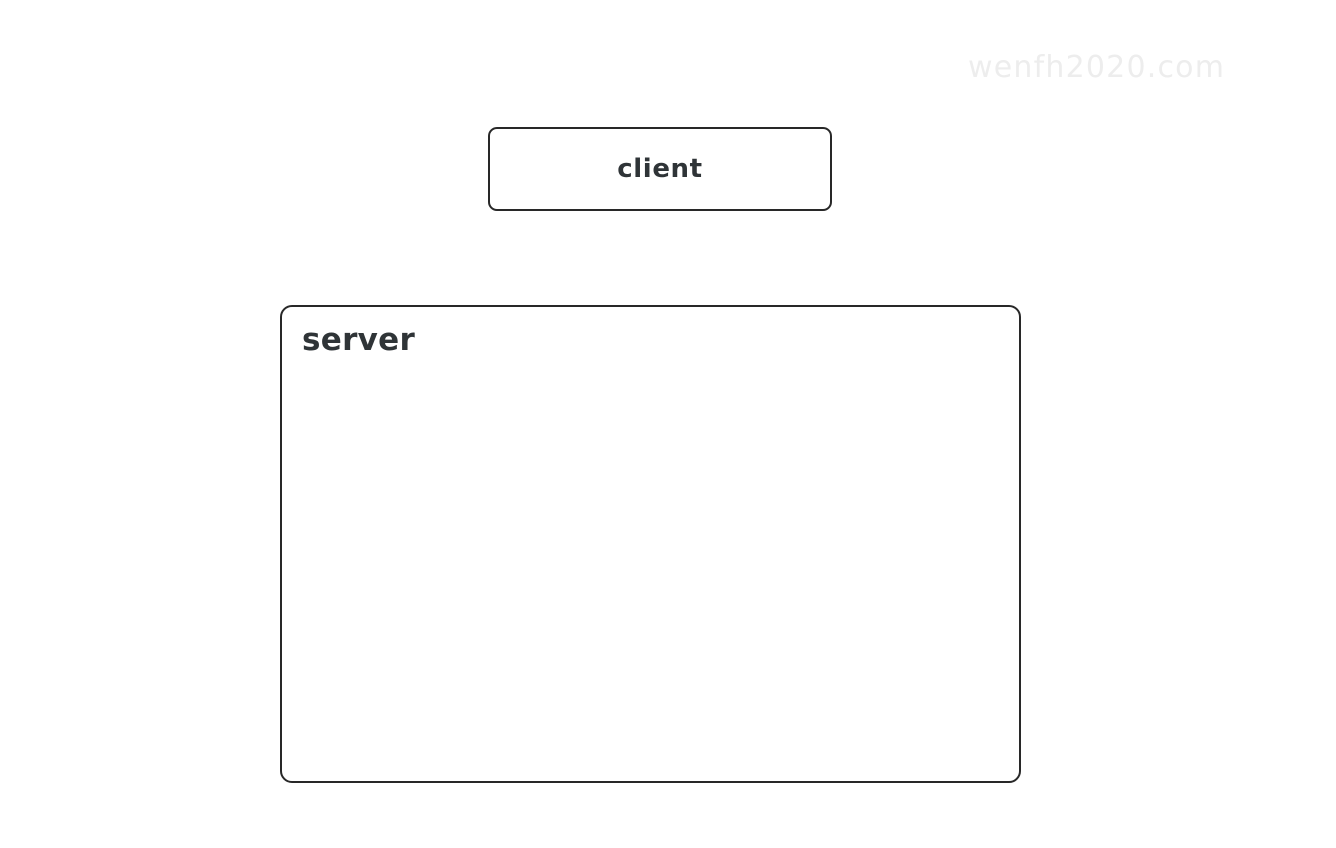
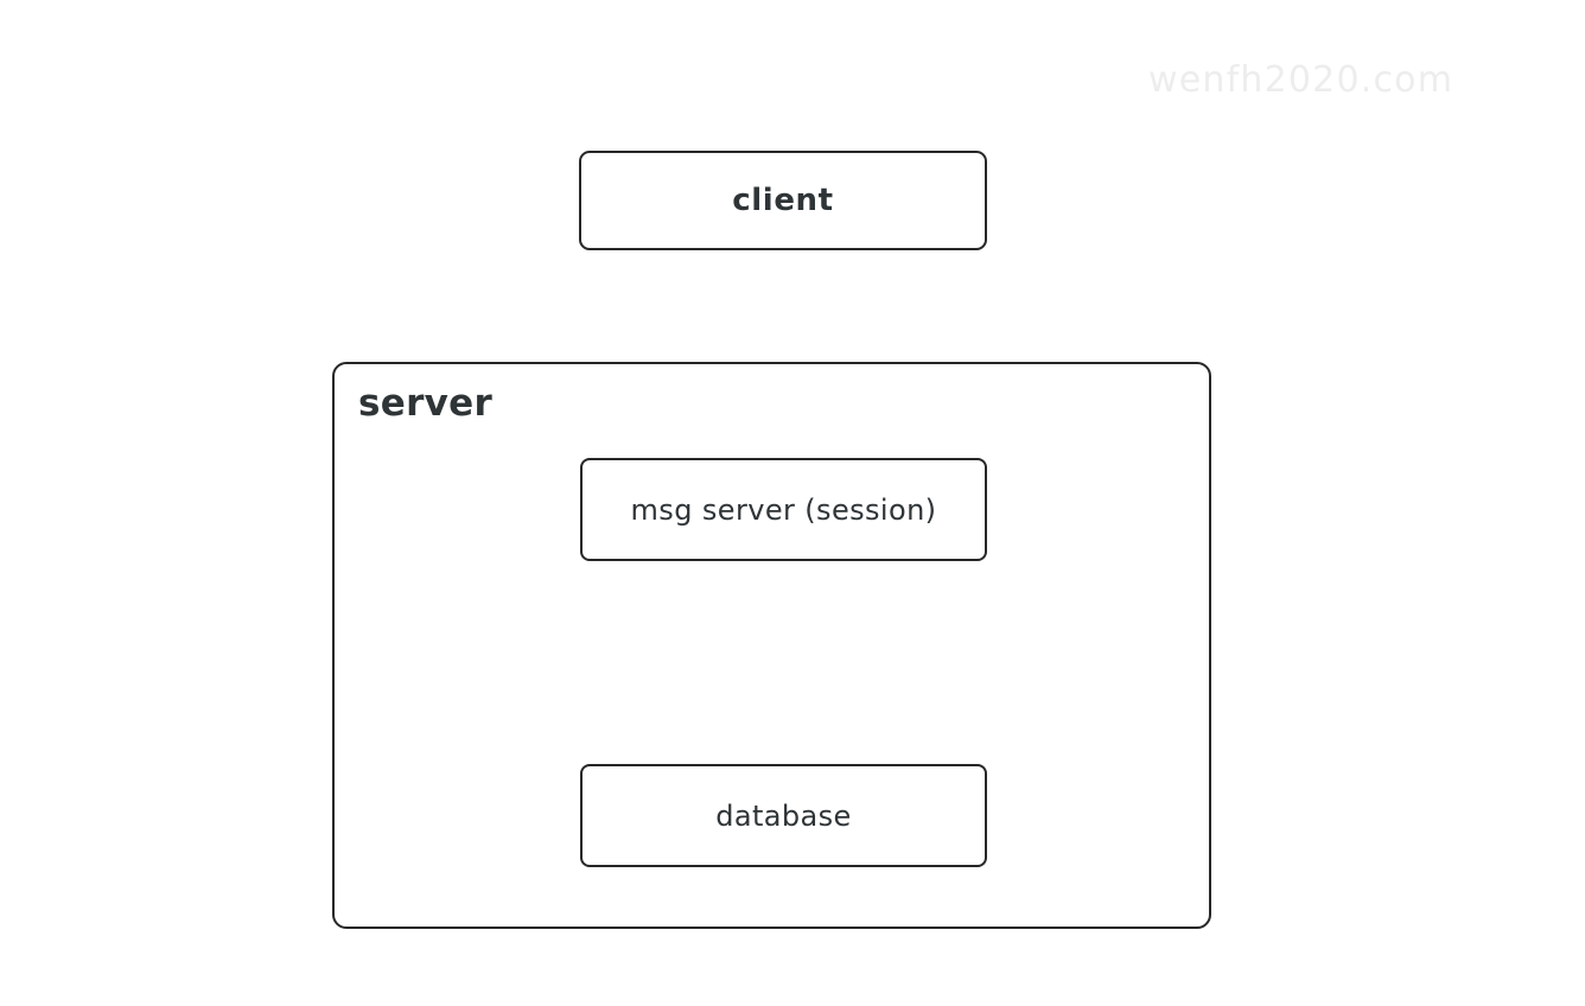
  client
  server
+ msg server (session)
+ database
